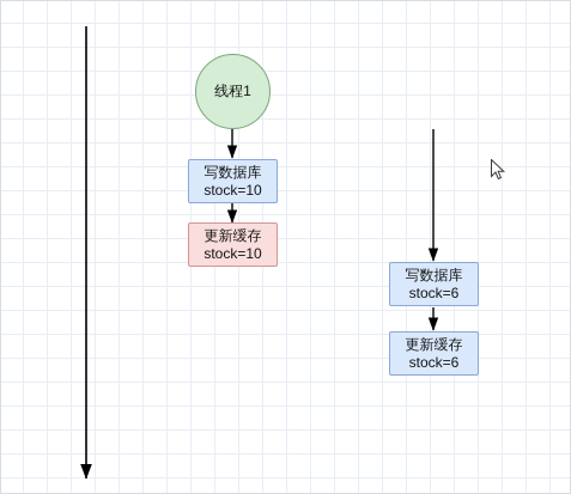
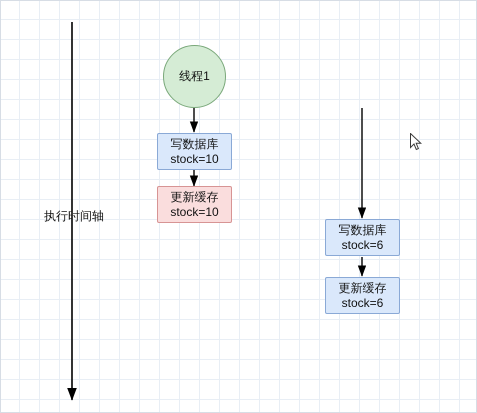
+ 执行时间轴
  线程1
  写数据库
  stock=10
  更新缓存
  stock=10
  写数据库
  stock=6
  更新缓存
  stock=6
